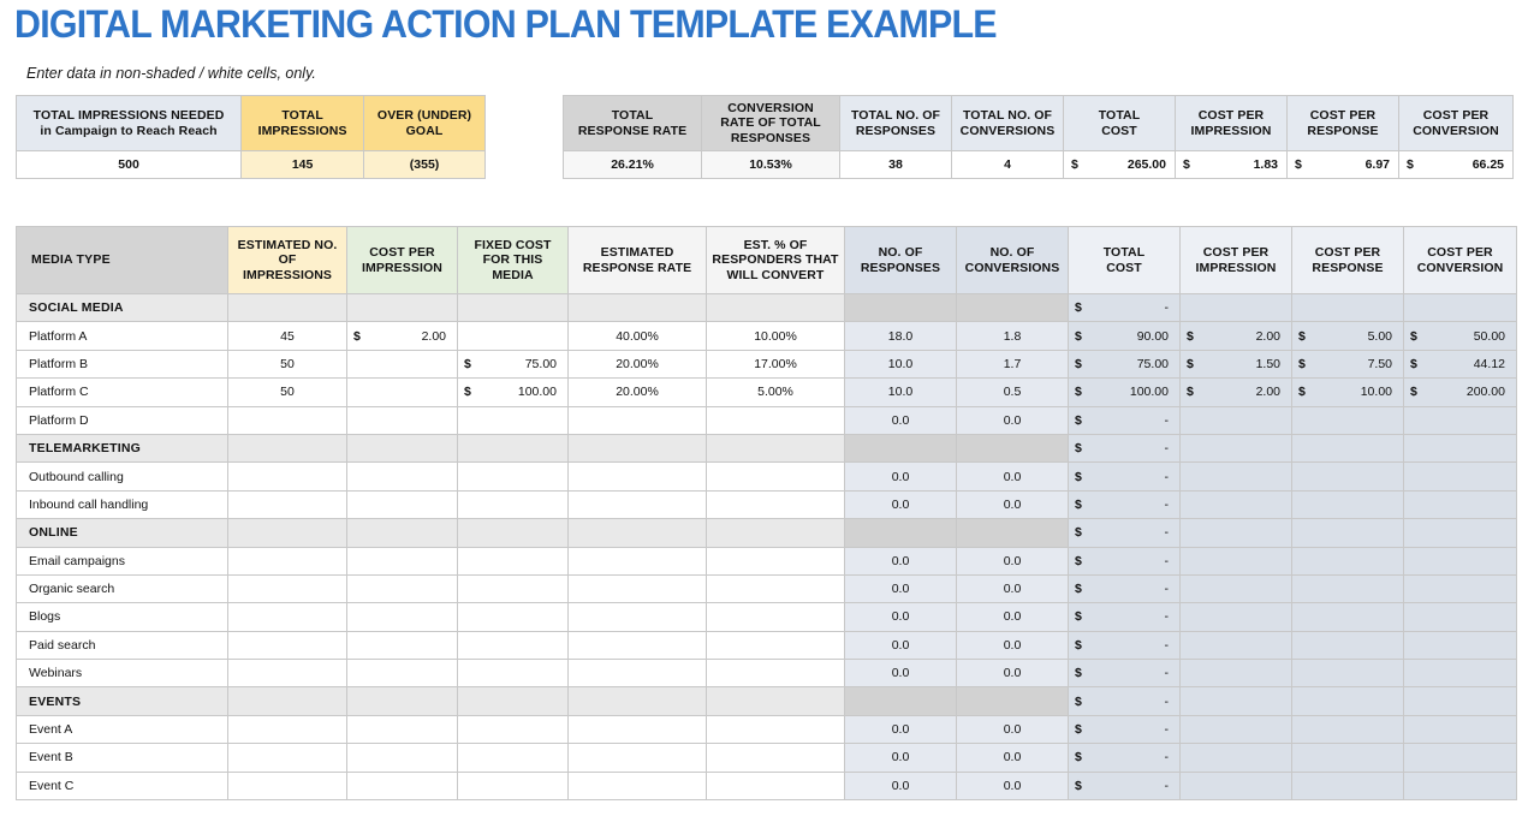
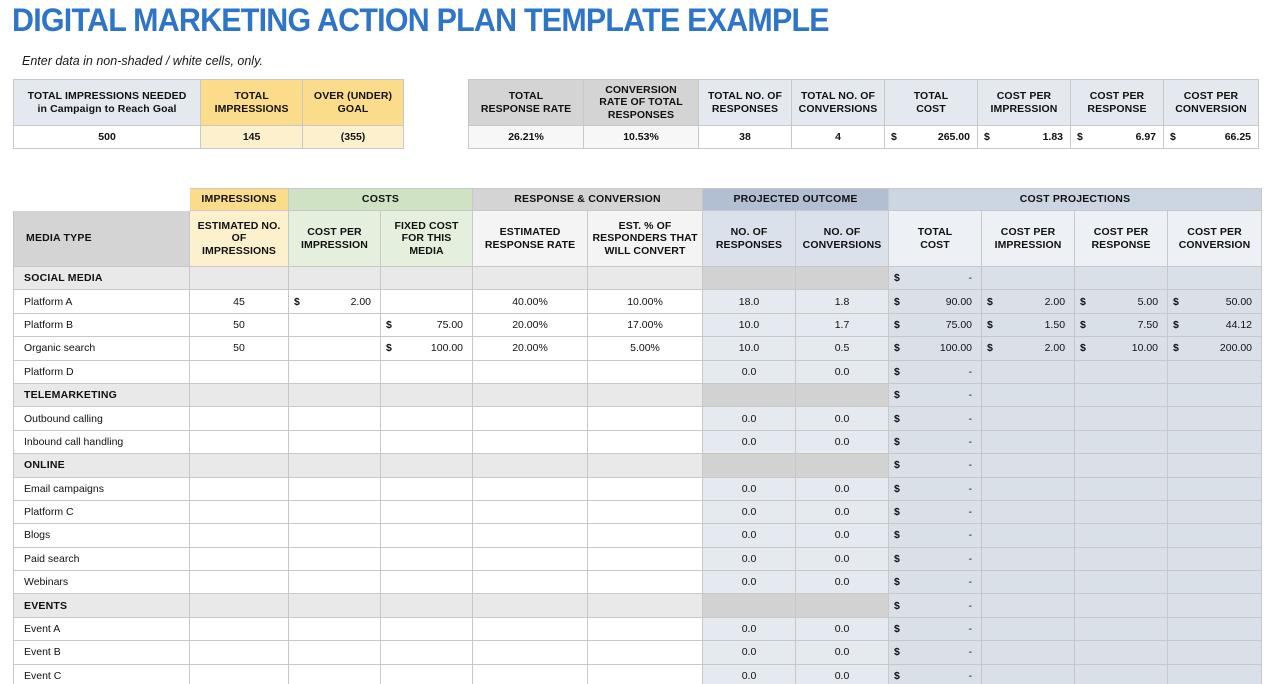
  DIGITAL MARKETING ACTION PLAN TEMPLATE EXAMPLE
  Enter data in non-shaded / white cells, only.
- TOTAL IMPRESSIONS NEEDEDin Campaign to Reach Reach	TOTALIMPRESSIONS	OVER (UNDER)GOAL
+ TOTAL IMPRESSIONS NEEDEDin Campaign to Reach Goal	TOTALIMPRESSIONS	OVER (UNDER)GOAL
  500	145	(355)
  TOTALRESPONSE RATE	CONVERSIONRATE OF TOTALRESPONSES	TOTAL NO. OFRESPONSES	TOTAL NO. OFCONVERSIONS	TOTALCOST	COST PERIMPRESSION	COST PERRESPONSE	COST PERCONVERSION
  26.21%	10.53%	38	4	$ 265.00	$ 1.83	$ 6.97	$ 66.25
+ 	IMPRESSIONS	COSTS	RESPONSE & CONVERSION	PROJECTED OUTCOME	COST PROJECTIONS
  MEDIA TYPE	ESTIMATED NO. OFIMPRESSIONS	COST PERIMPRESSION	FIXED COSTFOR THISMEDIA	ESTIMATEDRESPONSE RATE	EST. % OFRESPONDERS THATWILL CONVERT	NO. OFRESPONSES	NO. OFCONVERSIONS	TOTALCOST	COST PERIMPRESSION	COST PERRESPONSE	COST PERCONVERSION
  SOCIAL MEDIA								$ -
  Platform A	45	$ 2.00		40.00%	10.00%	18.0	1.8	$ 90.00	$ 2.00	$ 5.00	$ 50.00
  Platform B	50		$ 75.00	20.00%	17.00%	10.0	1.7	$ 75.00	$ 1.50	$ 7.50	$ 44.12
- Platform C	50		$ 100.00	20.00%	5.00%	10.0	0.5	$ 100.00	$ 2.00	$ 10.00	$ 200.00
+ Organic search	50		$ 100.00	20.00%	5.00%	10.0	0.5	$ 100.00	$ 2.00	$ 10.00	$ 200.00
  Platform D						0.0	0.0	$ -
  TELEMARKETING								$ -
  Outbound calling						0.0	0.0	$ -
  Inbound call handling						0.0	0.0	$ -
  ONLINE								$ -
  Email campaigns						0.0	0.0	$ -
- Organic search						0.0	0.0	$ -
+ Platform C						0.0	0.0	$ -
  Blogs						0.0	0.0	$ -
  Paid search						0.0	0.0	$ -
  Webinars						0.0	0.0	$ -
  EVENTS								$ -
  Event A						0.0	0.0	$ -
  Event B						0.0	0.0	$ -
  Event C						0.0	0.0	$ -
